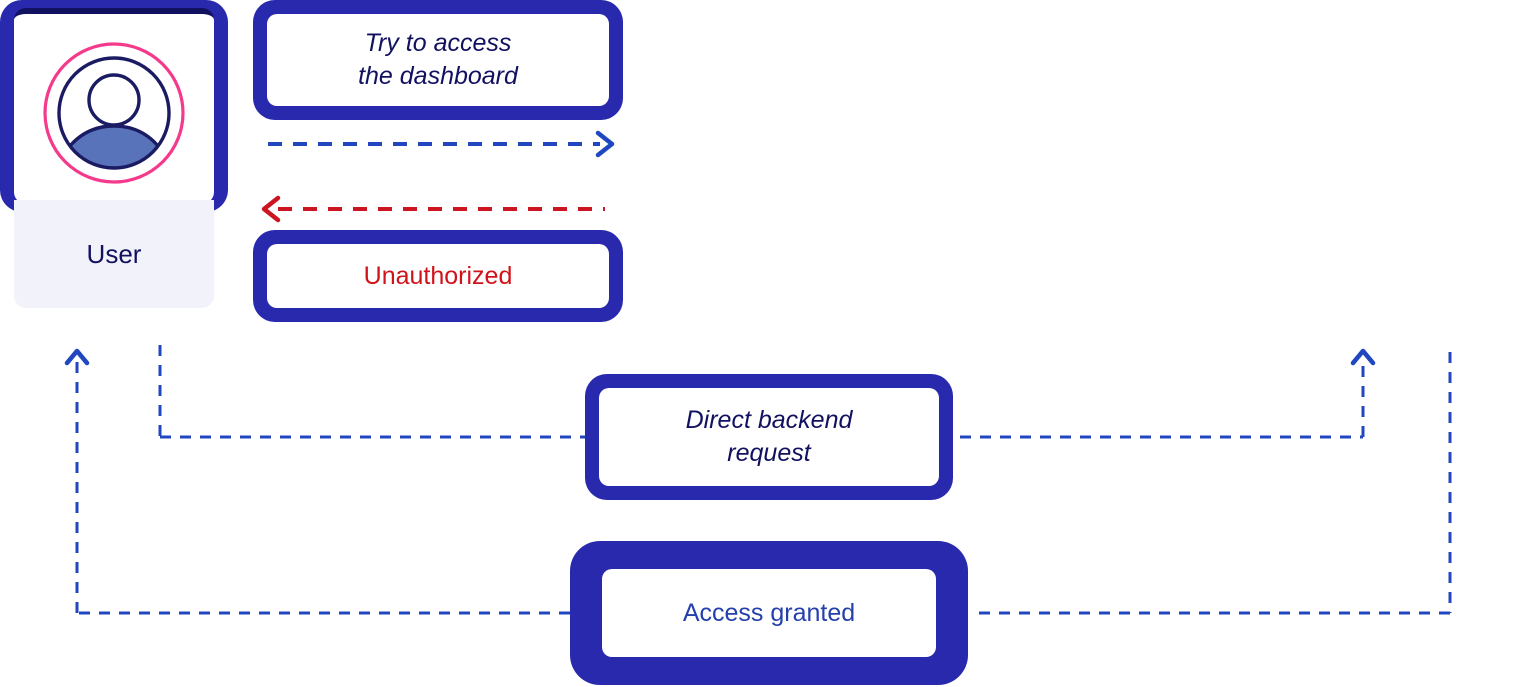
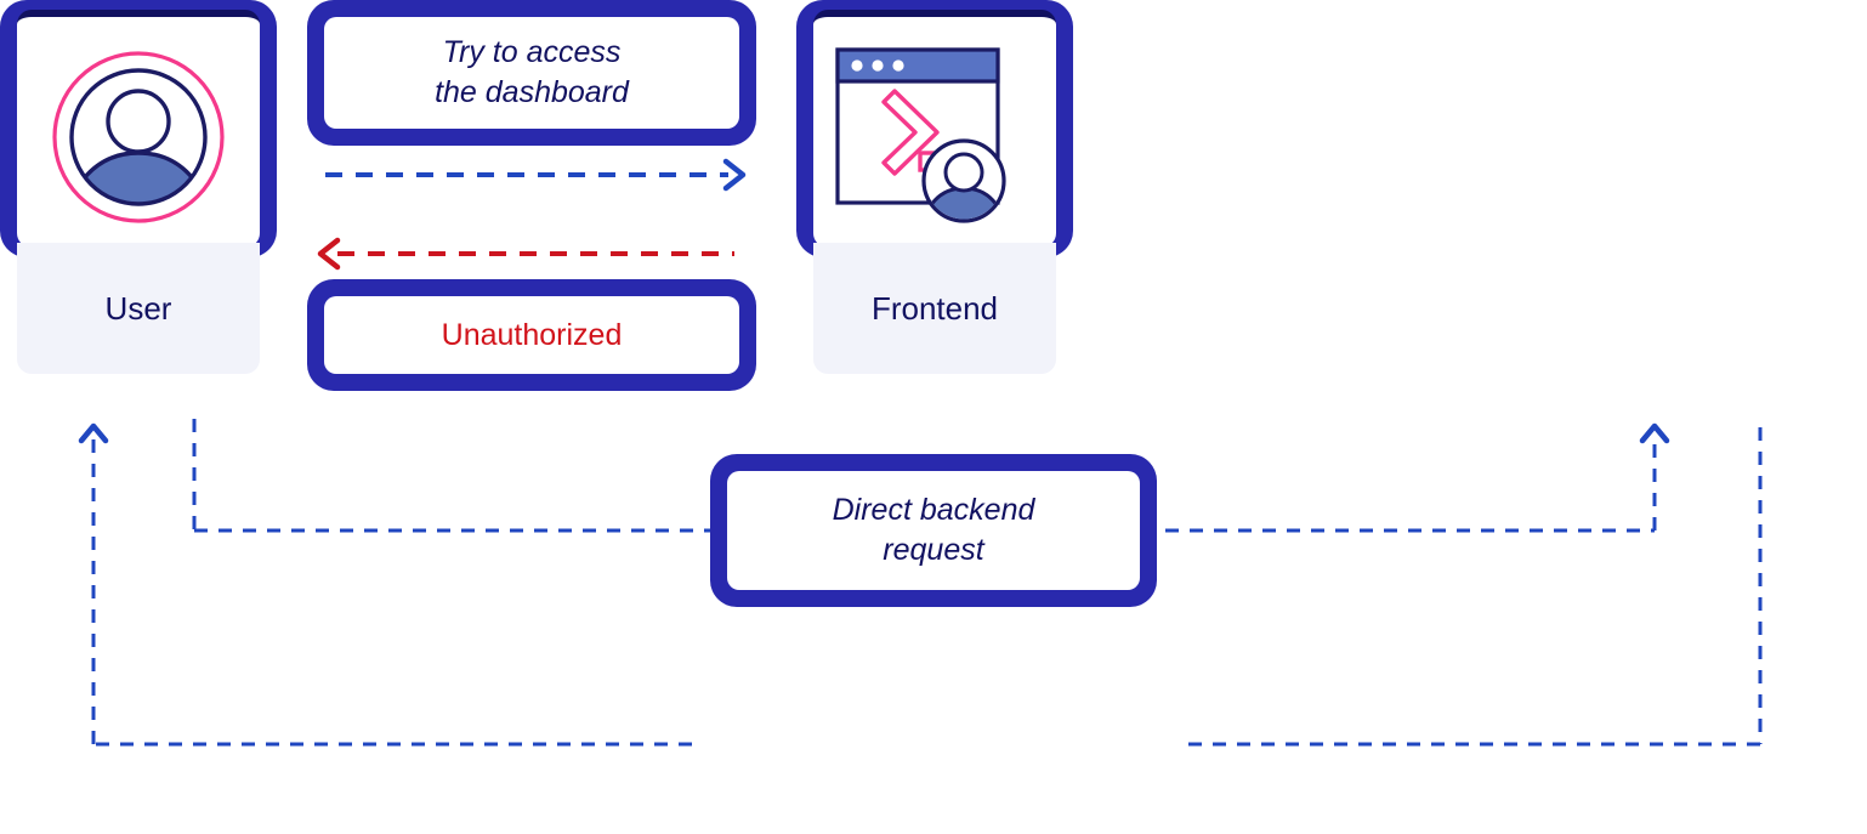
  User
+ Frontend
  Try to access
  the dashboard
  Unauthorized
  Direct backend
  request
- Access granted
